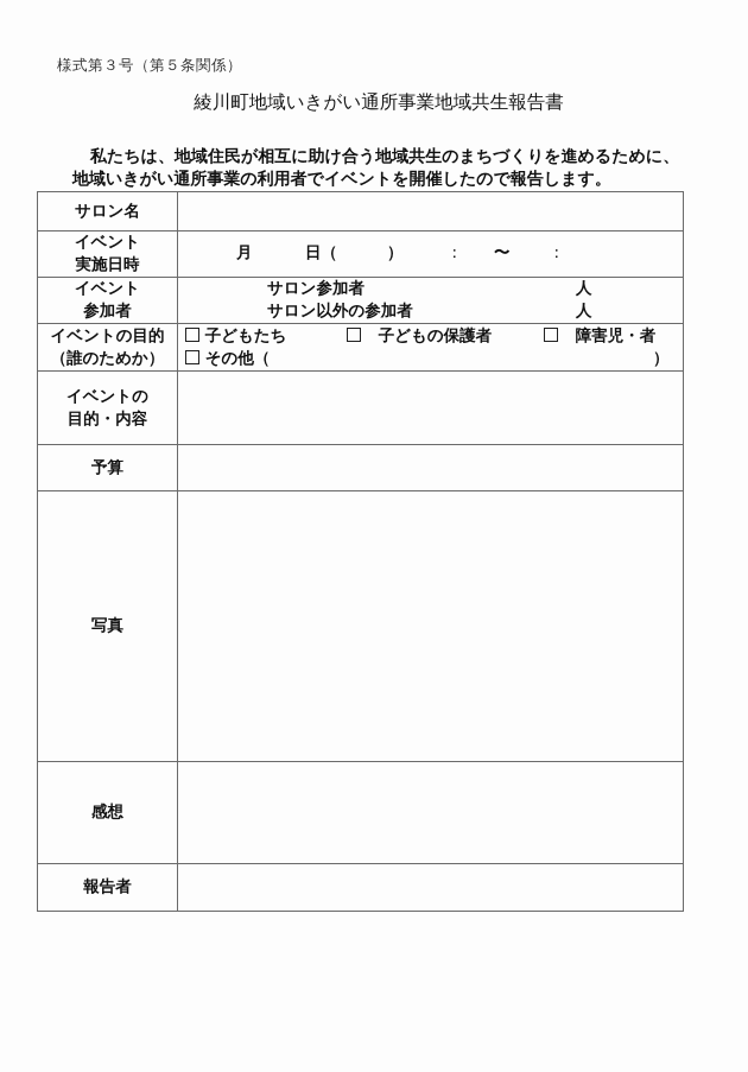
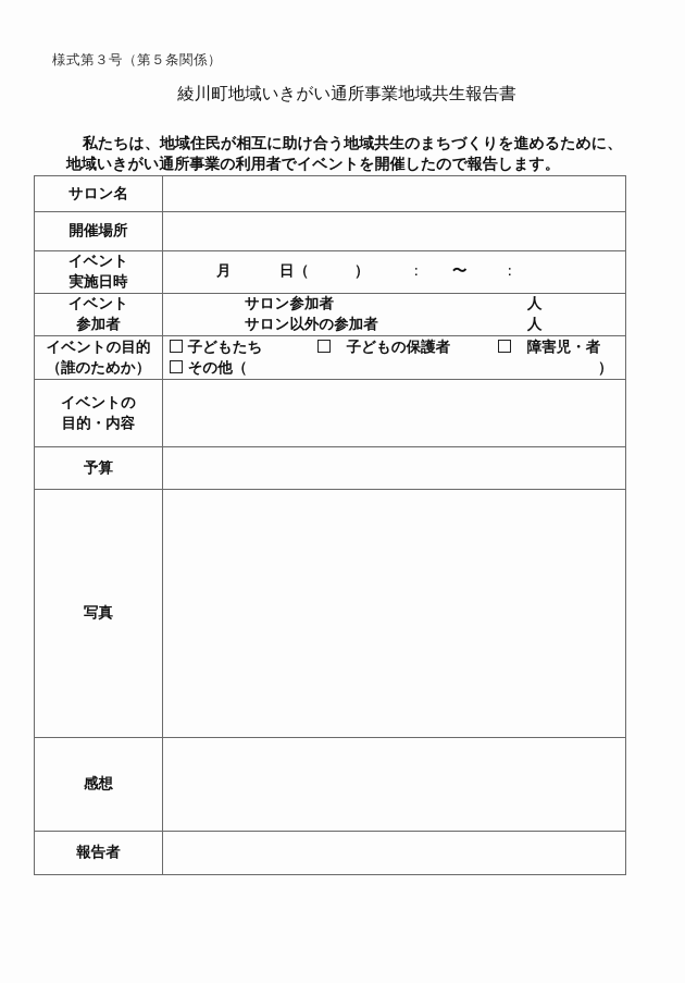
  様式第３号（第５条関係）
  綾川町地域いきがい通所事業地域共生報告書
  私たちは、地域住民が相互に助け合う地域共生のまちづくりを進めるために、
  地域いきがい通所事業の利用者でイベントを開催したので報告します。
  サロン名
+ 開催場所
  イベント 実施日時	月 日（ ） ： 〜 ：
  イベント 参加者	サロン参加者 人 サロン以外の参加者 人
  イベントの目的 （誰のためか）	子どもたち 子どもの保護者 障害児・者 その他（ ）
  イベントの 目的・内容
  予算
  写真
  感想
  報告者
